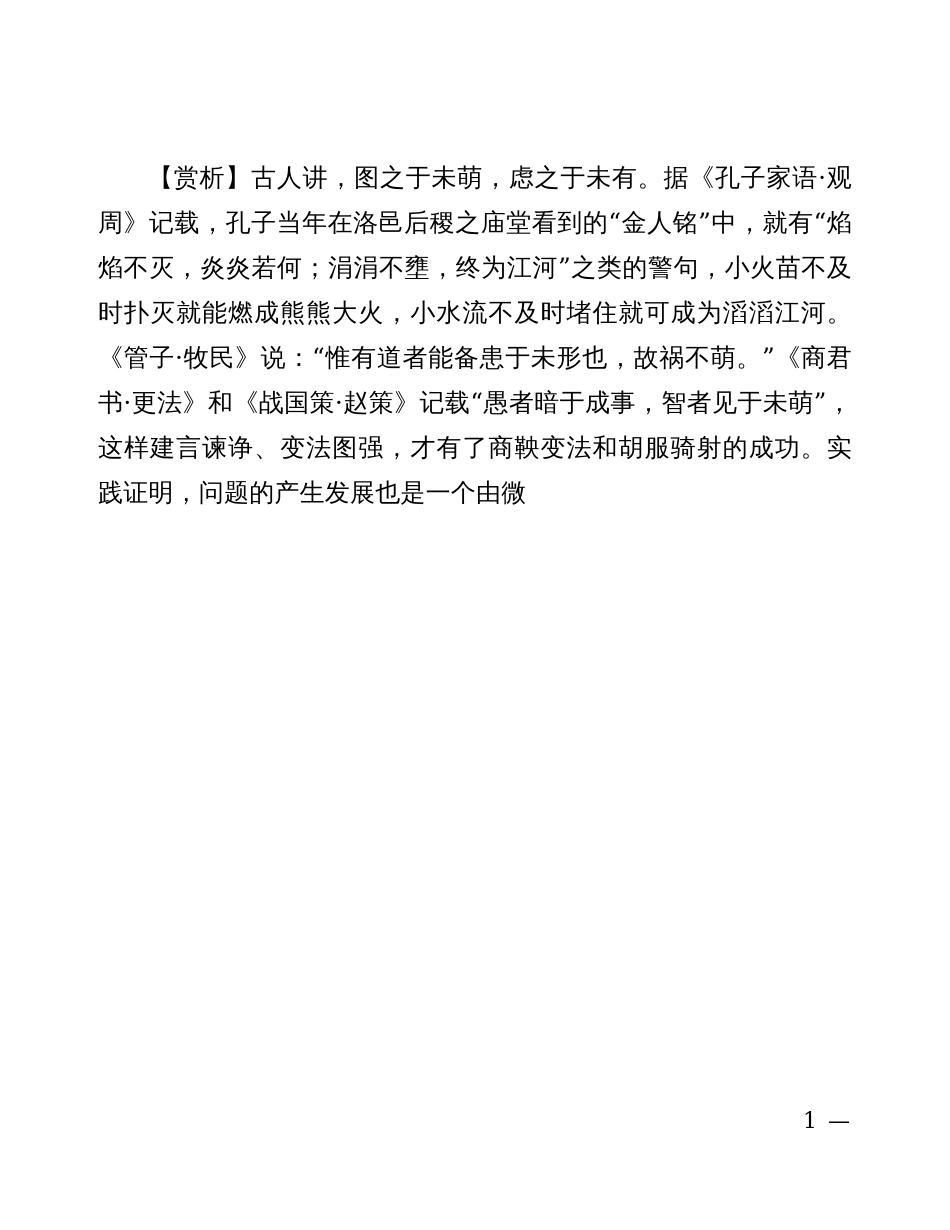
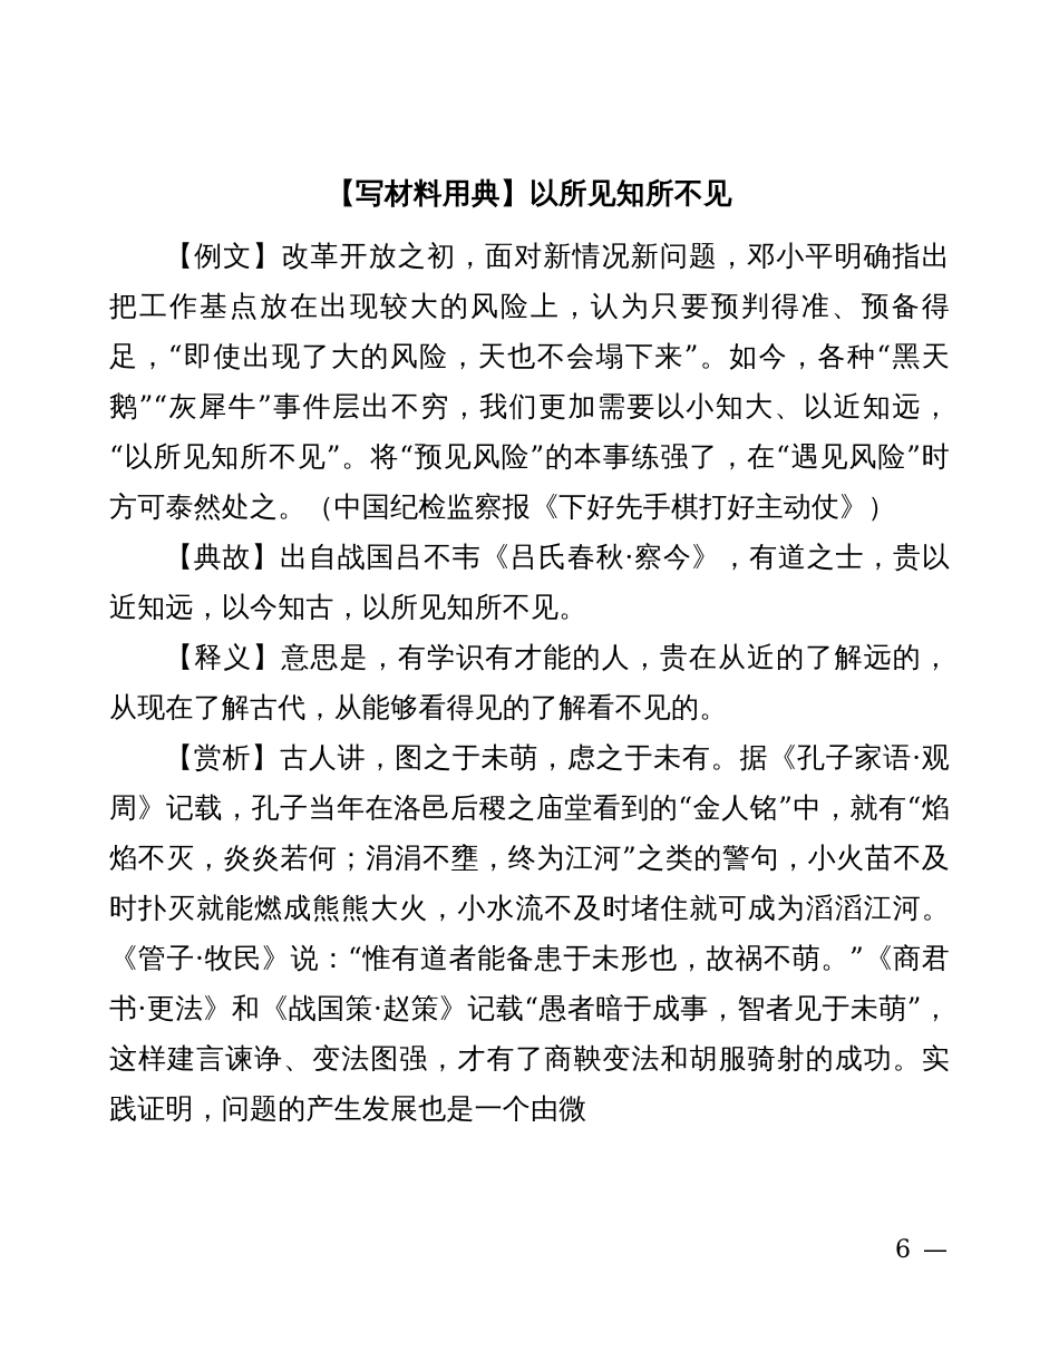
+ 【写材料用典】以所见知所不见
+ 【例文】改革开放之初，面对新情况新问题，邓小平明确指出把工作基点放在出现较大的风险上，认为只要预判得准、预备得足，“即使出现了大的风险，天也不会塌下来”。如今，各种“黑天鹅”“灰犀牛”事件层出不穷，我们更加需要以小知大、以近知远，“以所见知所不见”。将“预见风险”的本事练强了，在“遇见风险”时方可泰然处之。（中国纪检监察报《下好先手棋打好主动仗》）
+ 【典故】出自战国吕不韦《吕氏春秋·察今》，有道之士，贵以近知远，以今知古，以所见知所不见。
+ 【释义】意思是，有学识有才能的人，贵在从近的了解远的，从现在了解古代，从能够看得见的了解看不见的。
  【赏析】古人讲，图之于未萌，虑之于未有。据《孔子家语·观周》记载，孔子当年在洛邑后稷之庙堂看到的“金人铭”中，就有“焰焰不灭，炎炎若何；涓涓不壅，终为江河”之类的警句，小火苗不及时扑灭就能燃成熊熊大火，小水流不及时堵住就可成为滔滔江河。《管子·牧民》说：“惟有道者能备患于未形也，故祸不萌。”《商君书·更法》和《战国策·赵策》记载“愚者暗于成事，智者见于未萌”，这样建言谏诤、变法图强，才有了商鞅变法和胡服骑射的成功。实践证明，问题的产生发展也是一个由微
- 1 —
+ 6 —
